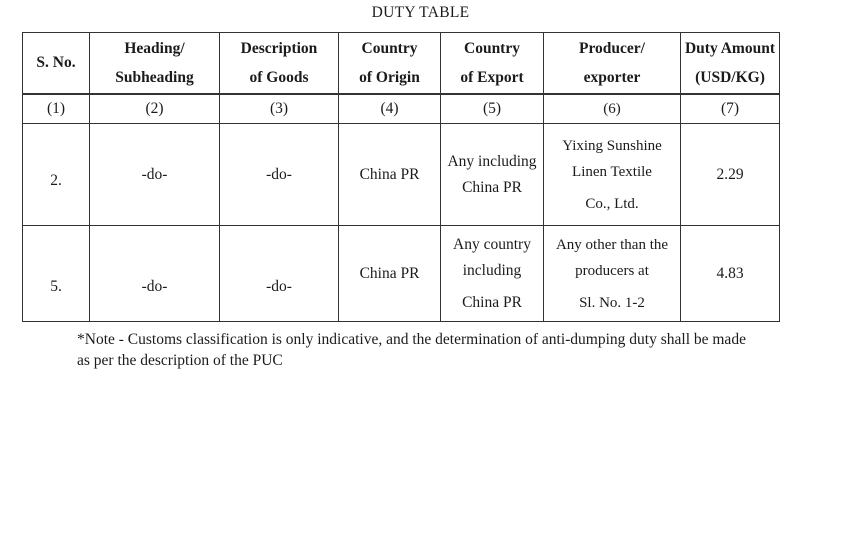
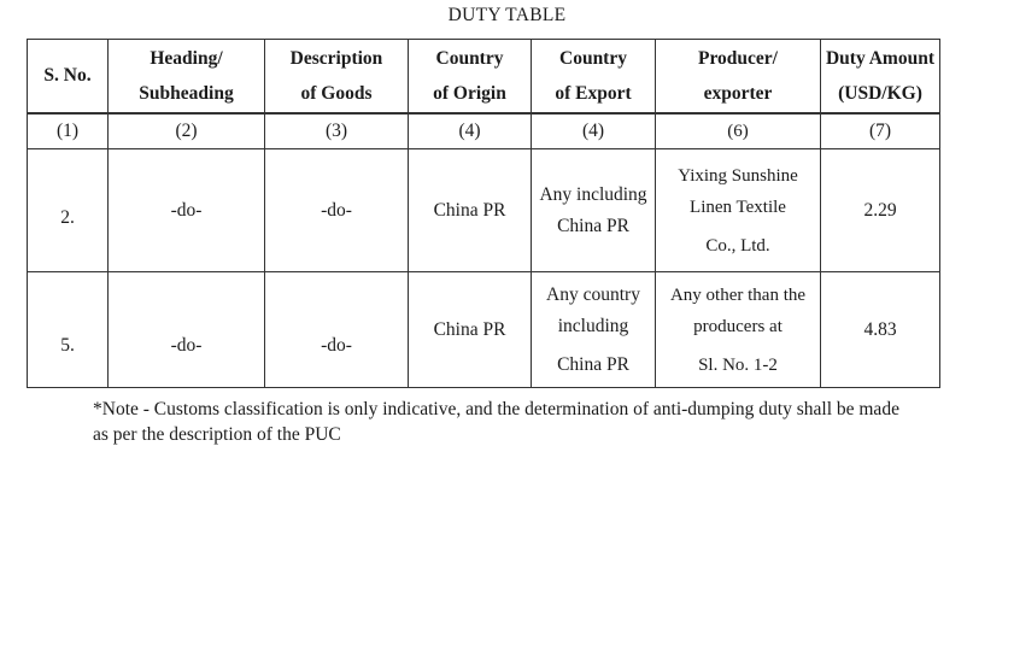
  DUTY TABLE
  S. No.	Heading/Subheading	Descriptionof Goods	Countryof Origin	Countryof Export	Producer/exporter	Duty Amount(USD/KG)
- (1)	(2)	(3)	(4)	(5)	(6)	(7)
+ (1)	(2)	(3)	(4)	(4)	(6)	(7)
  2.	-do-	-do-	China PR	Any includingChina PR	Yixing SunshineLinen TextileCo., Ltd.	2.29
  5.	-do-	-do-	China PR	Any countryincludingChina PR	Any other than theproducers atSl. No. 1-2	4.83
  *Note - Customs classification is only indicative, and the determination of anti-dumping duty shall be made
  as per the description of the PUC
